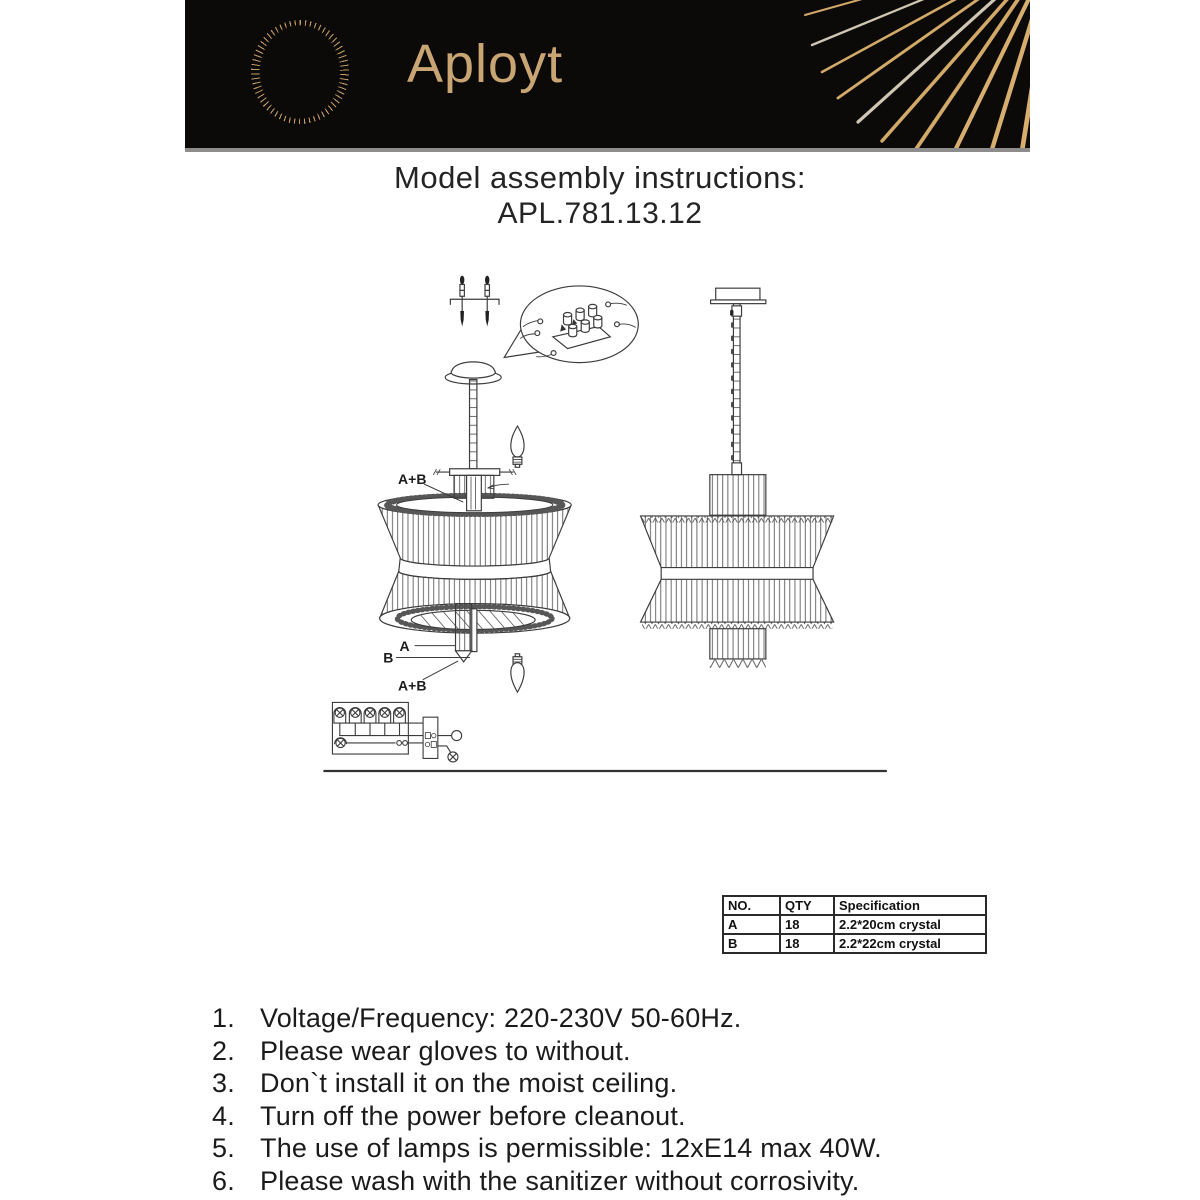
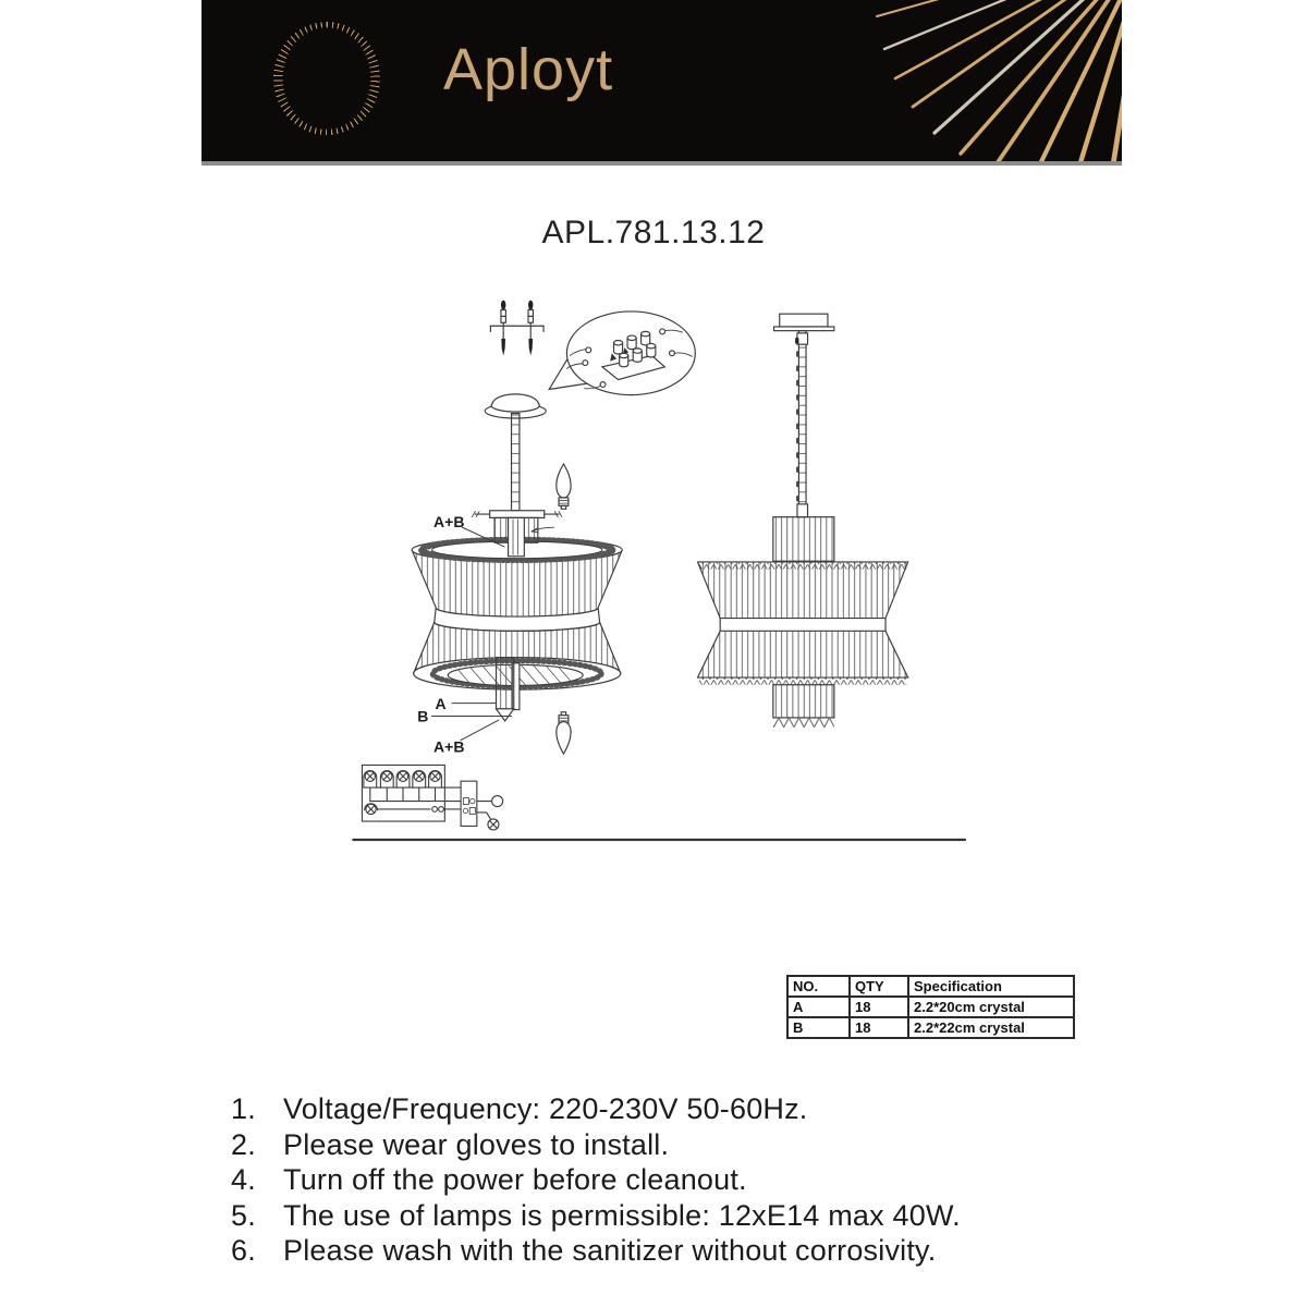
  Aployt
- Model assembly instructions:
  APL.781.13.12
  A+B
  A
  B
  A+B
  NO.	QTY	Specification
  A	18	2.2*20cm crystal
  B	18	2.2*22cm crystal
  1.
  Voltage/Frequency: 220-230V 50-60Hz.
  2.
- Please wear gloves to without.
+ Please wear gloves to install.
- 3.
- Don`t install it on the moist ceiling.
  4.
  Turn off the power before cleanout.
  5.
  The use of lamps is permissible: 12xE14 max 40W.
  6.
  Please wash with the sanitizer without corrosivity.
